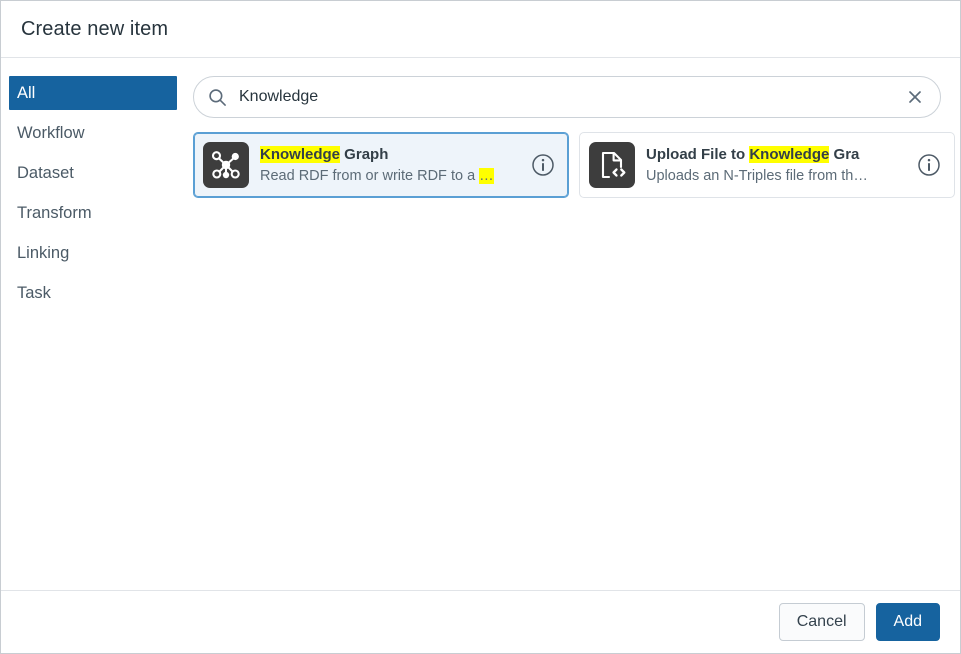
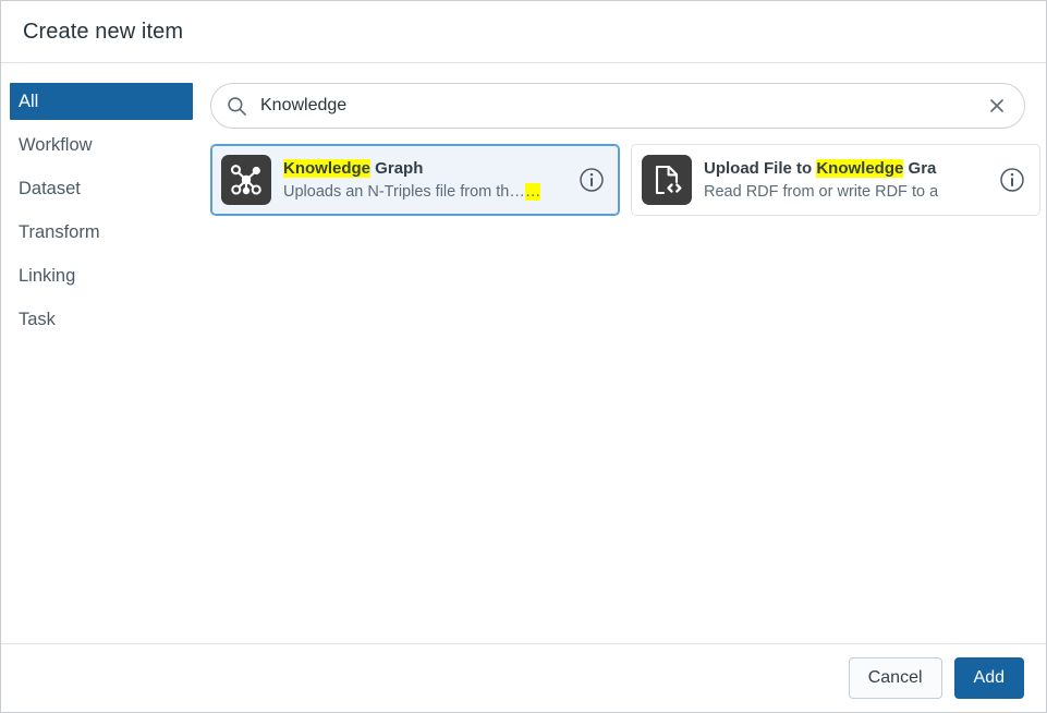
  Create new item
  All
  Workflow
  Dataset
  Transform
  Linking
  Task
  Knowledge
  Knowledge Graph
- Read RDF from or write RDF to a …
+ Uploads an N-Triples file from th……
  Upload File to Knowledge Gra
- Uploads an N-Triples file from th…
+ Read RDF from or write RDF to a
  Cancel
  Add
